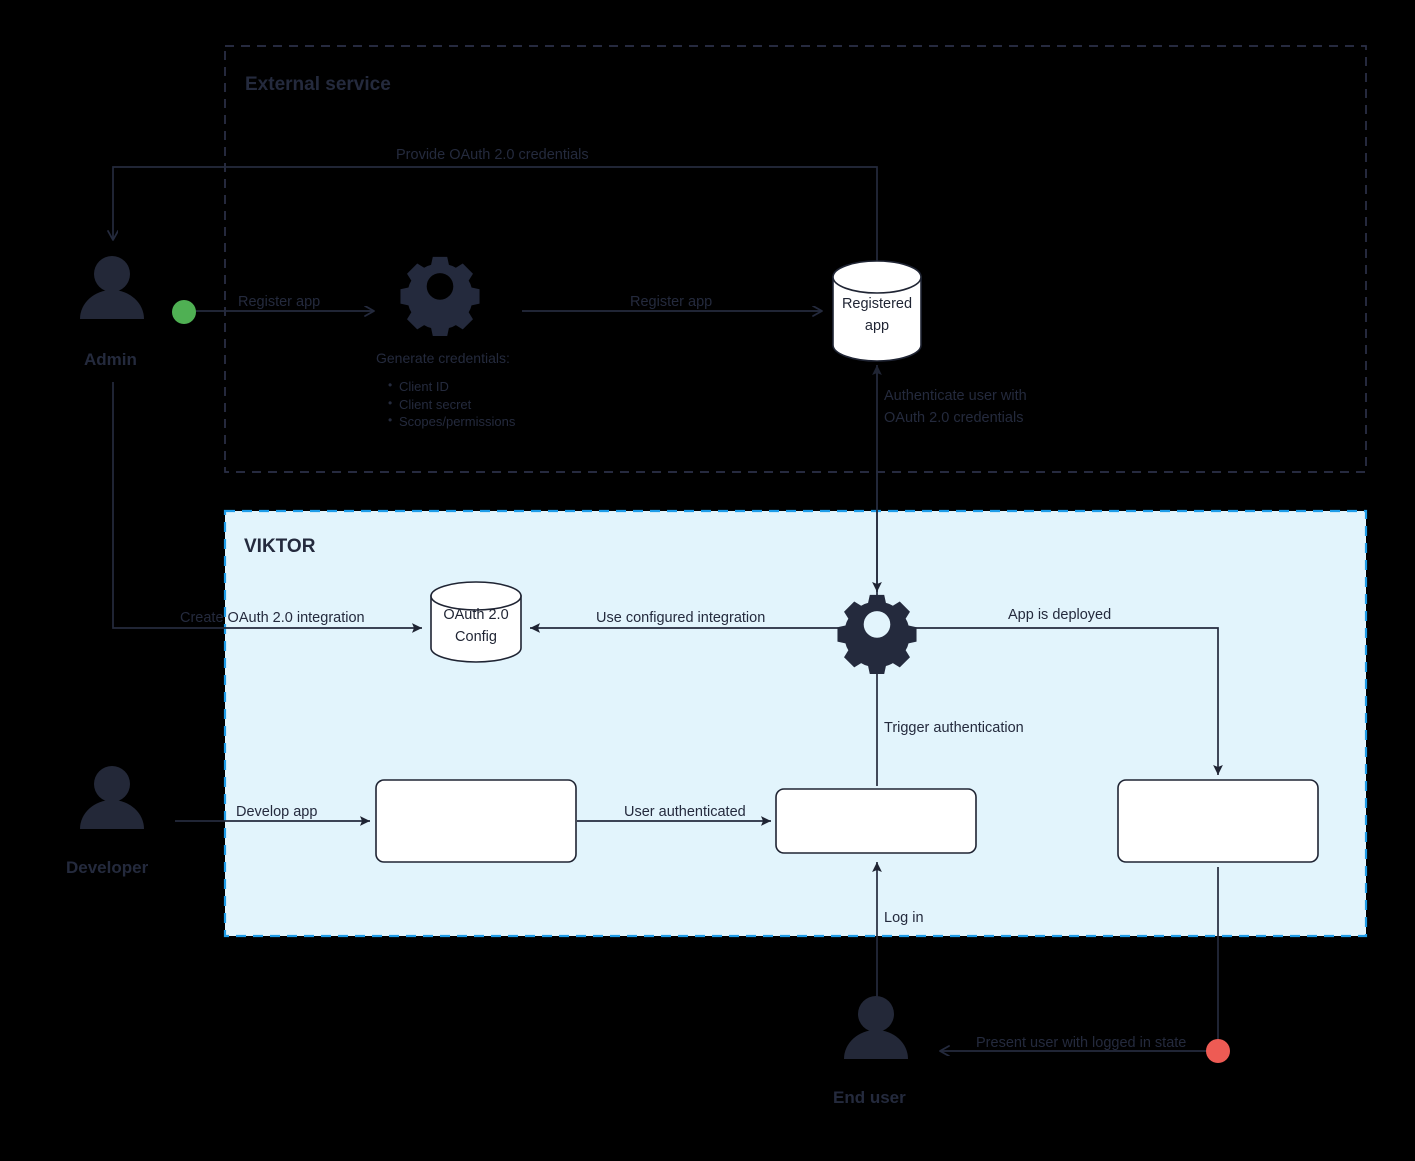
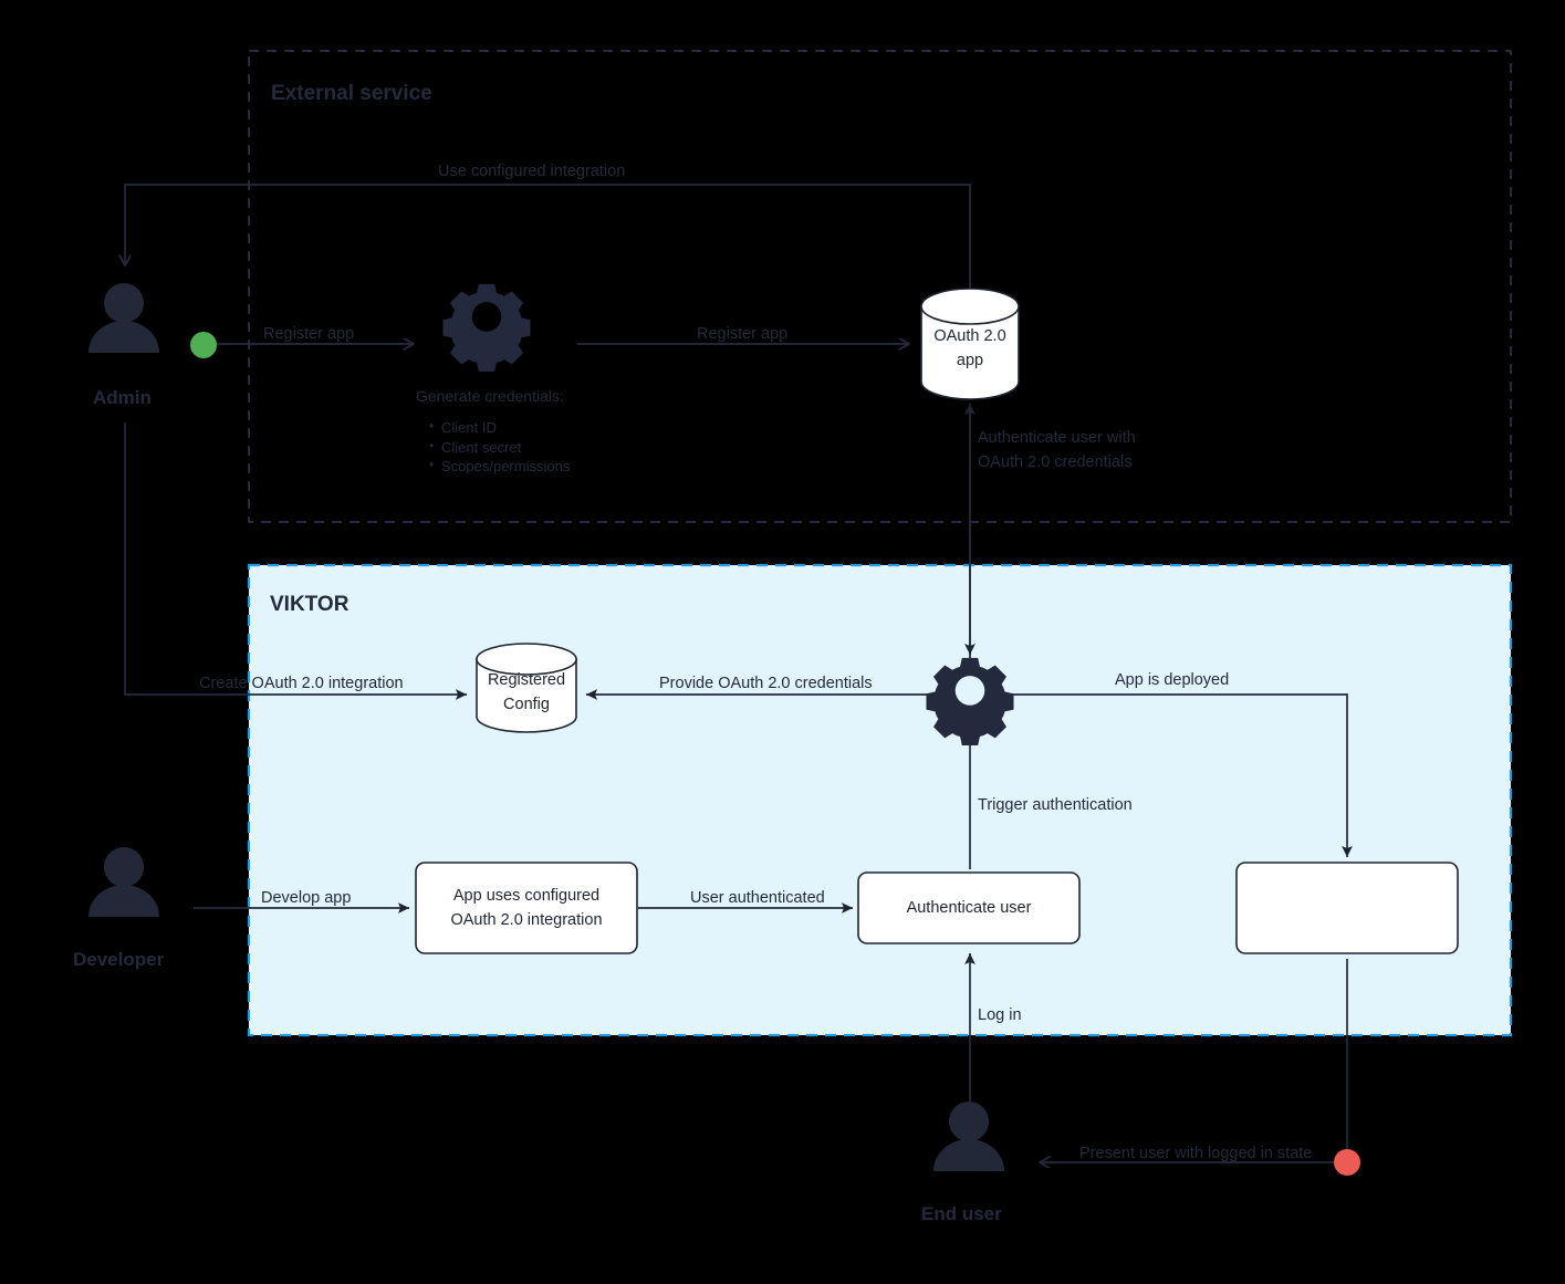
  External service
  VIKTOR
  Admin
  Developer
  End user
- Provide OAuth 2.0 credentials
+ Use configured integration
  Register app
  Register app
  Authenticate user with
  OAuth 2.0 credentials
  Create OAuth 2.0 integration
- Use configured integration
+ Provide OAuth 2.0 credentials
  App is deployed
  Trigger authentication
  Develop app
  User authenticated
  Log in
  Present user with logged in state
  Generate credentials:
  Client ID
  Client secret
  Scopes/permissions
- Registered
+ OAuth 2.0
  app
- OAuth 2.0
+ Registered
  Config
+ App uses configured
+ OAuth 2.0 integration
+ Authenticate user
